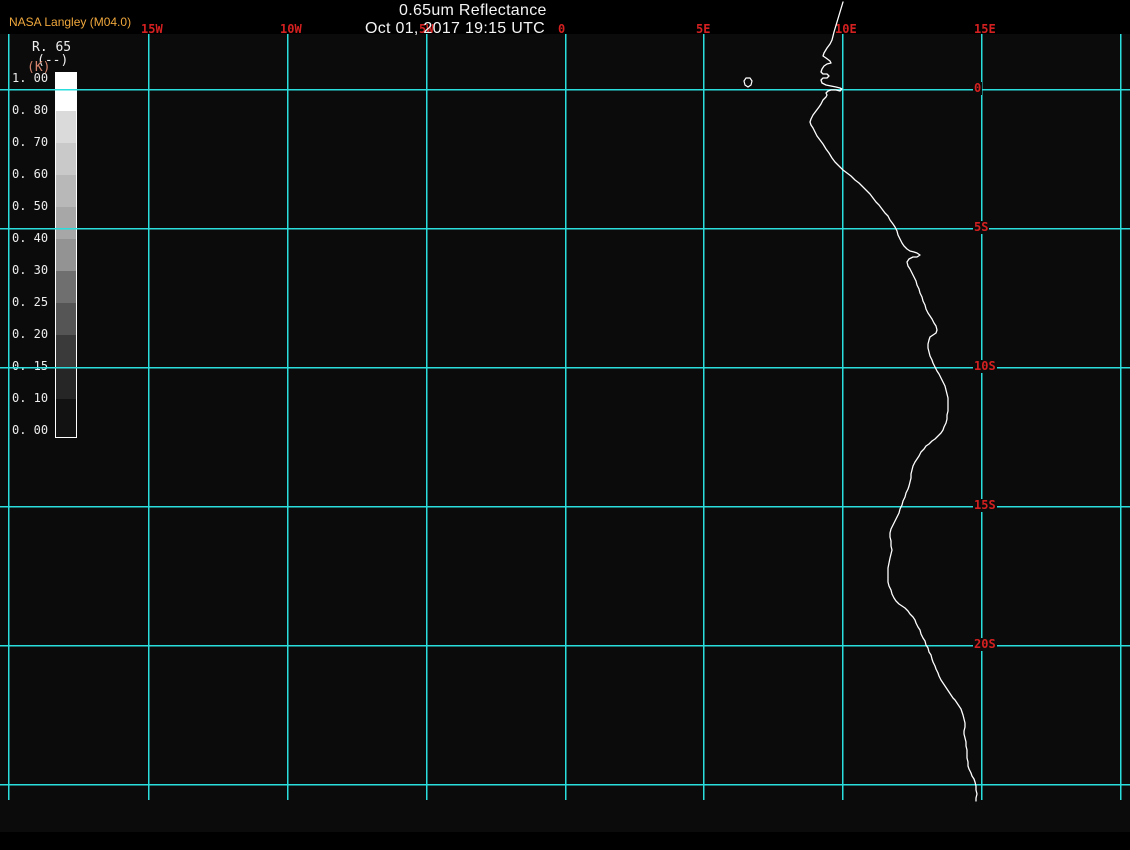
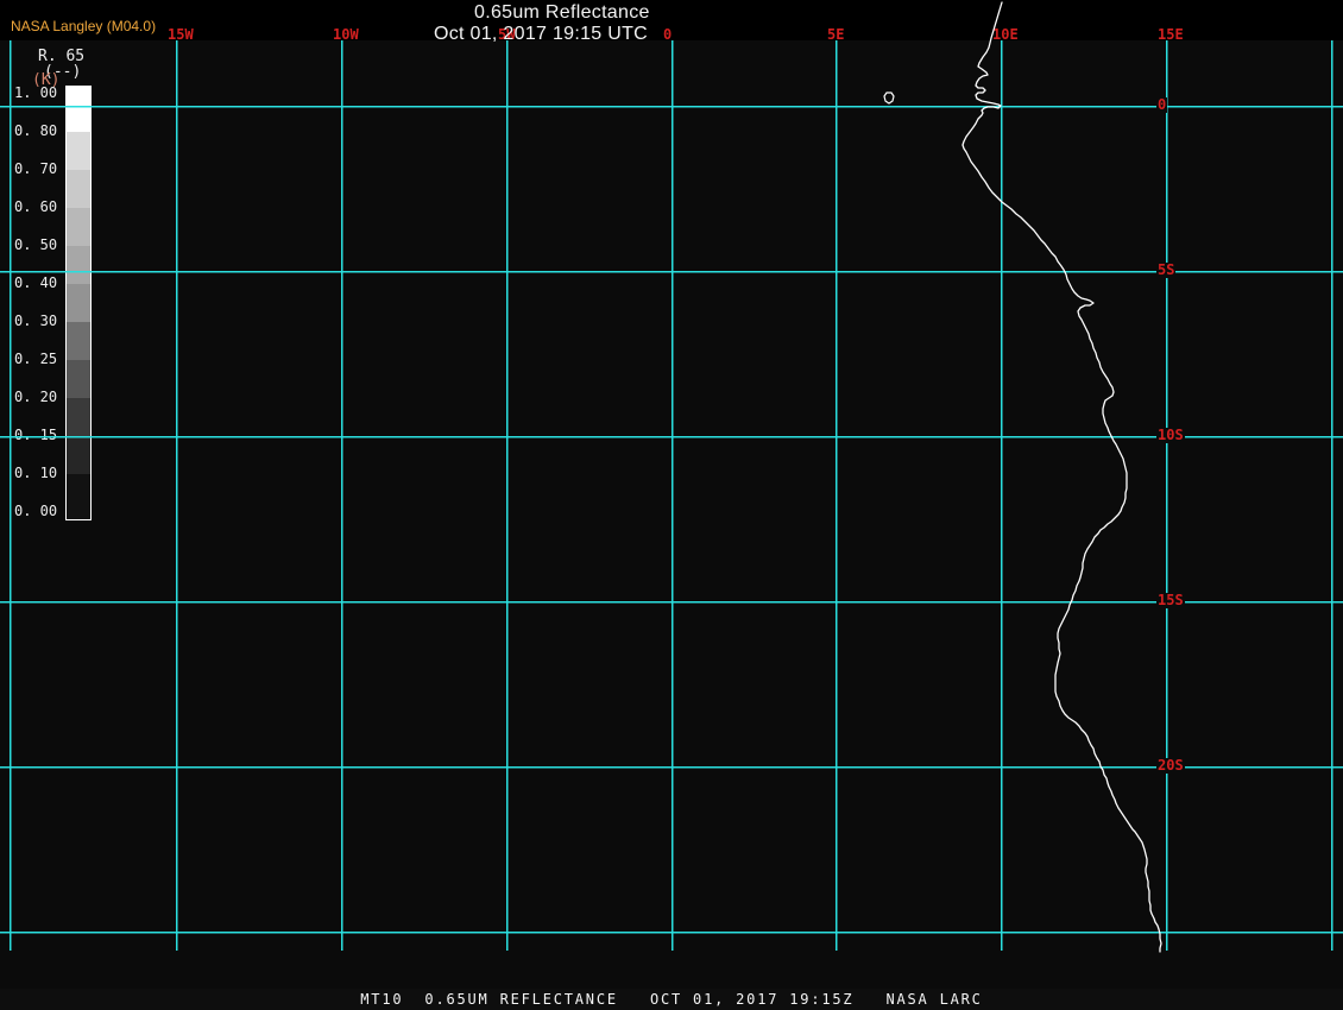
  R. 65
  (--)
  (K)
  1. 00
  0. 80
  0. 70
  0. 60
  0. 50
  0. 40
  0. 30
  0. 25
  0. 20
  0. 15
  0. 10
  0. 00
  15W
  10W
  5W
  0
  5E
  10E
  15E
  0
  5S
  10S
  15S
  20S
  NASA Langley (M04.0)
  0.65um Reflectance
  Oct 01, 2017 19:15 UTC
+ MT10 0.65UM REFLECTANCE OCT 01, 2017 19:15Z NASA LARC
